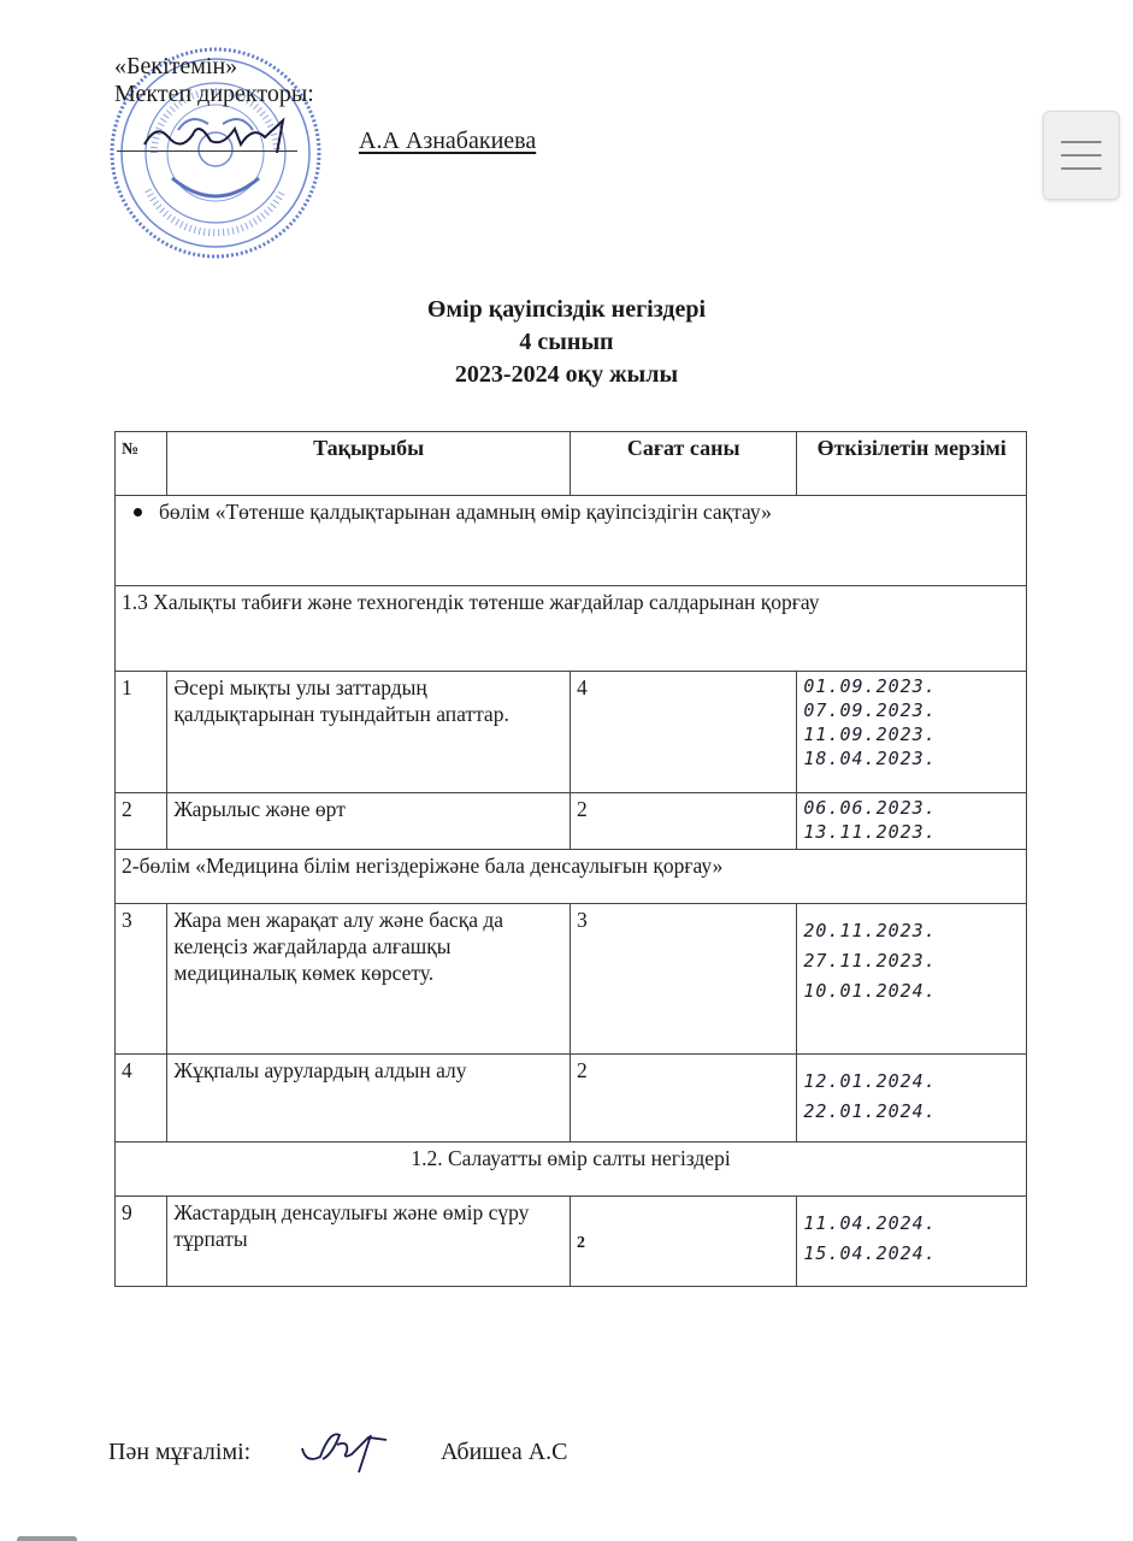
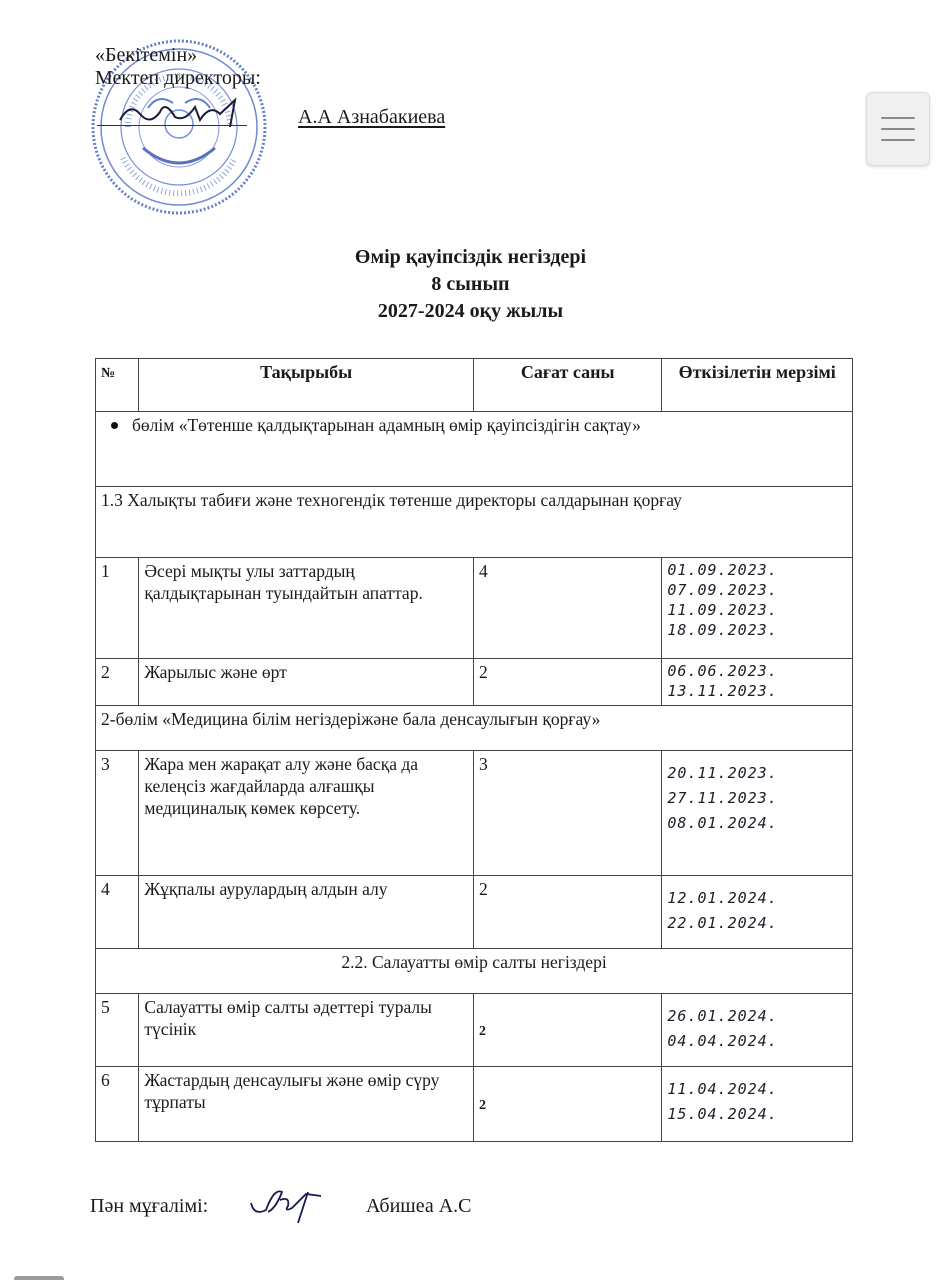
  «Бекітемін»
  Мектеп директоры:
  А.А Азнабакиева
  Өмір қауіпсіздік негіздері
- 4 сынып
+ 8 сынып
- 2023-2024 оқу жылы
+ 2027-2024 оқу жылы
  №	Тақырыбы	Сағат саны	Өткізілетін мерзімі
  бөлім «Төтенше қалдықтарынан адамның өмір қауіпсіздігін сақтау»
- 1.3 Халықты табиғи және техногендік төтенше жағдайлар салдарынан қорғау
+ 1.3 Халықты табиғи және техногендік төтенше директоры салдарынан қорғау
- 1	Әсері мықты улы заттардың қалдықтарынан туындайтын апаттар.	4	01.09.2023. 07.09.2023. 11.09.2023. 18.04.2023.
+ 1	Әсері мықты улы заттардың қалдықтарынан туындайтын апаттар.	4	01.09.2023. 07.09.2023. 11.09.2023. 18.09.2023.
  2	Жарылыс және өрт	2	06.06.2023. 13.11.2023.
  2-бөлім «Медицина білім негіздеріжәне бала денсаулығын қорғау»
- 3	Жара мен жарақат алу және басқа да келеңсіз жағдайларда алғашқы медициналық көмек көрсету.	3	20.11.2023. 27.11.2023. 10.01.2024.
+ 3	Жара мен жарақат алу және басқа да келеңсіз жағдайларда алғашқы медициналық көмек көрсету.	3	20.11.2023. 27.11.2023. 08.01.2024.
  4	Жұқпалы аурулардың алдын алу	2	12.01.2024. 22.01.2024.
- 1.2. Салауатты өмір салты негіздері
+ 2.2. Салауатты өмір салты негіздері
+ 5	Салауатты өмір салты әдеттері туралы түсінік	2	26.01.2024. 04.04.2024.
- 9	Жастардың денсаулығы және өмір сүру тұрпаты	2	11.04.2024. 15.04.2024.
+ 6	Жастардың денсаулығы және өмір сүру тұрпаты	2	11.04.2024. 15.04.2024.
  Пән мұғалімі:
  Абишеа А.С
